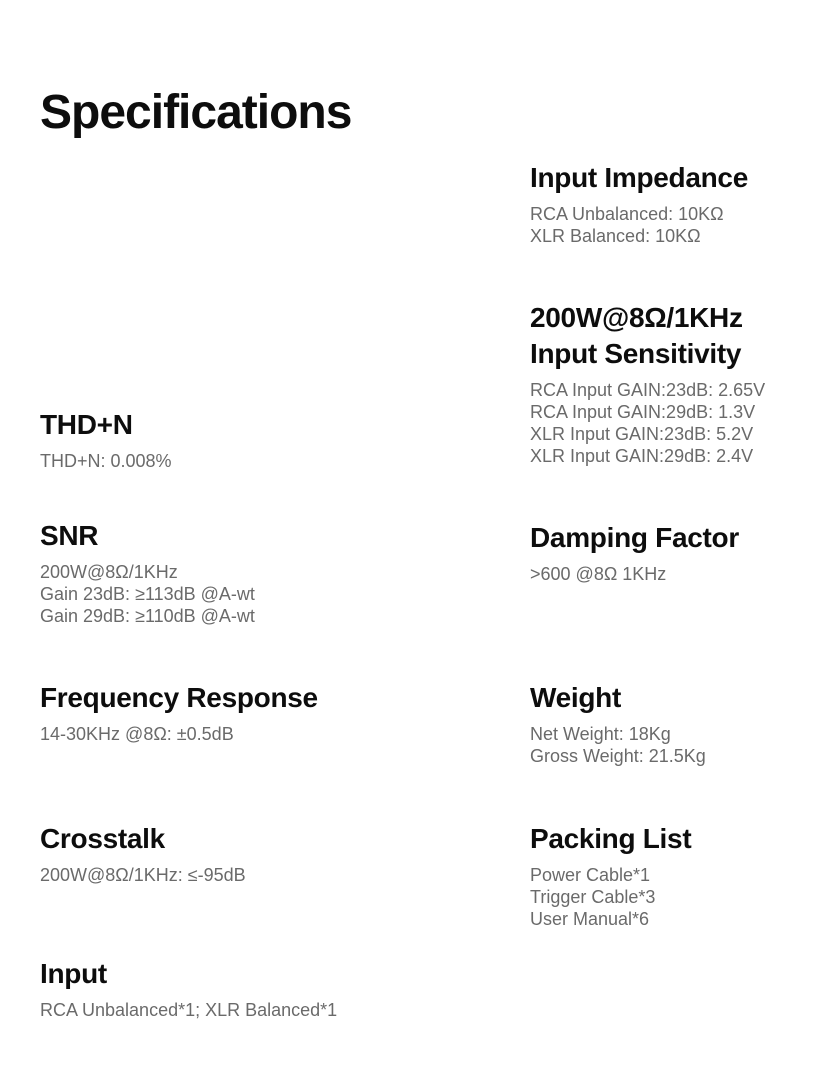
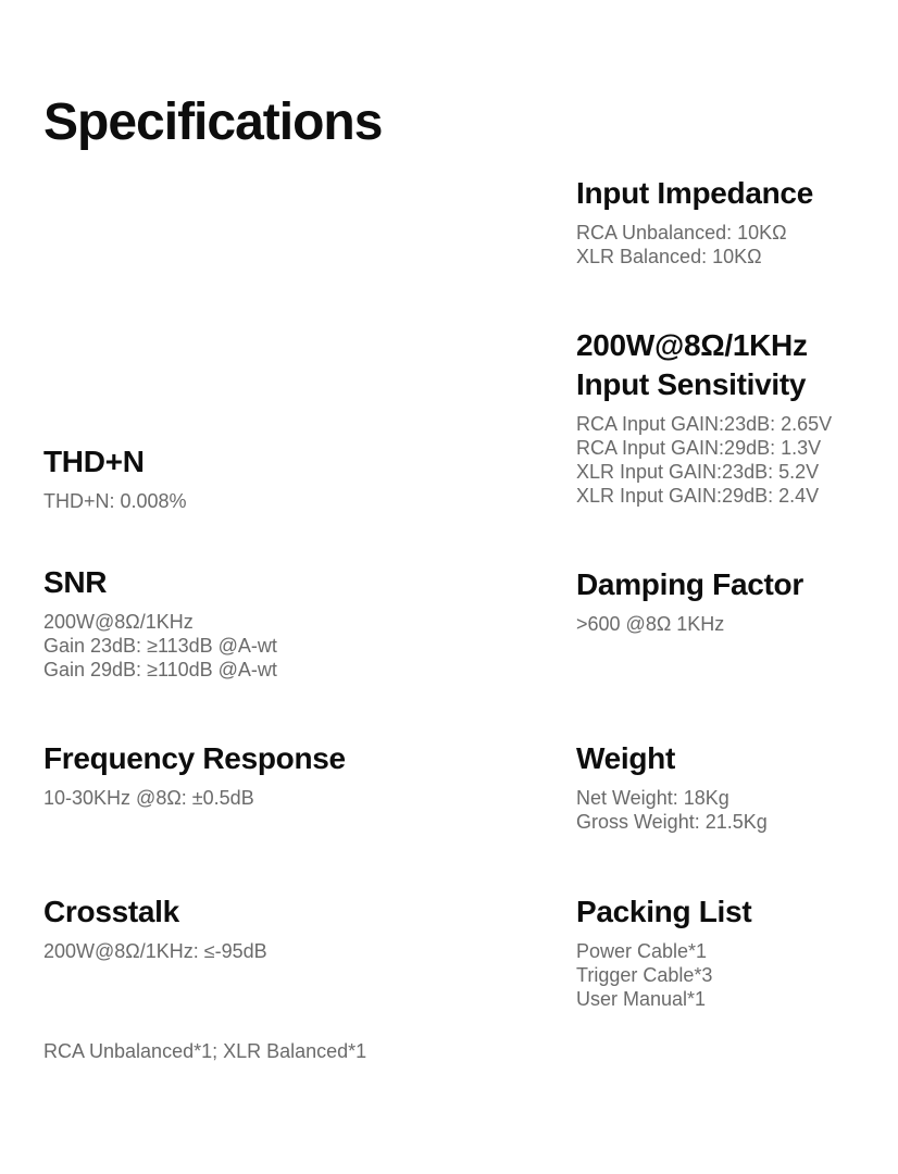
  Specifications
  THD+N
  THD+N: 0.008%
  SNR
  200W@8Ω/1KHz
  Gain 23dB: ≥113dB @A-wt
  Gain 29dB: ≥110dB @A-wt
  Frequency Response
- 14-30KHz @8Ω: ±0.5dB
+ 10-30KHz @8Ω: ±0.5dB
  Crosstalk
  200W@8Ω/1KHz: ≤-95dB
- Input
  RCA Unbalanced*1; XLR Balanced*1
  Input Impedance
  RCA Unbalanced: 10KΩ
  XLR Balanced: 10KΩ
  200W@8Ω/1KHz
  Input Sensitivity
  RCA Input GAIN:23dB: 2.65V
  RCA Input GAIN:29dB: 1.3V
  XLR Input GAIN:23dB: 5.2V
  XLR Input GAIN:29dB: 2.4V
  Damping Factor
  >600 @8Ω 1KHz
  Weight
  Net Weight: 18Kg
  Gross Weight: 21.5Kg
  Packing List
  Power Cable*1
  Trigger Cable*3
- User Manual*6
+ User Manual*1
